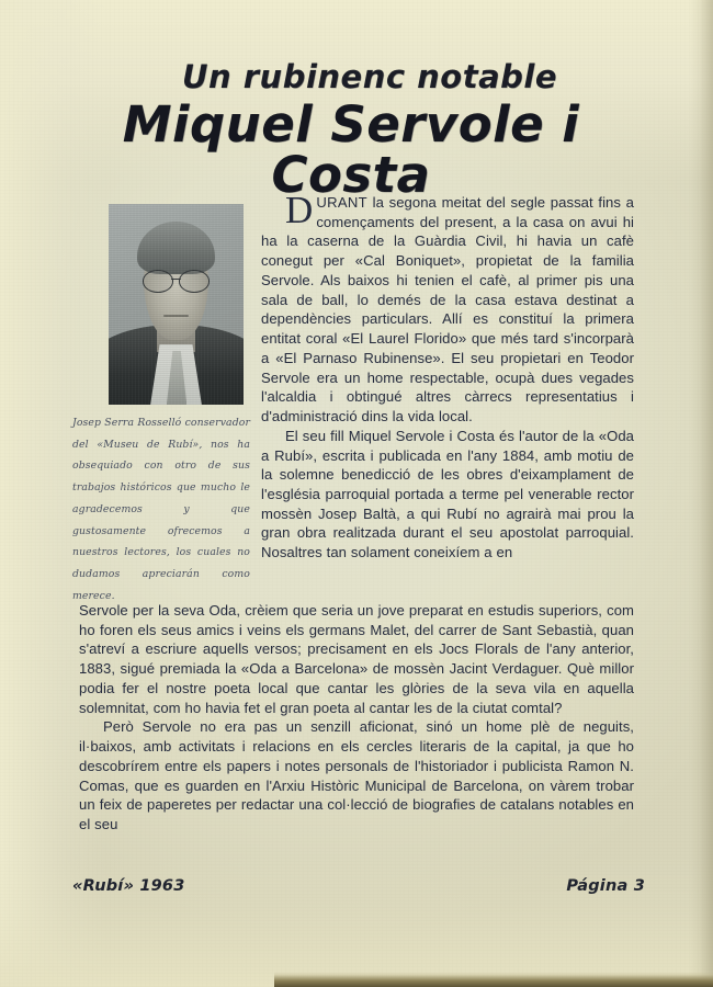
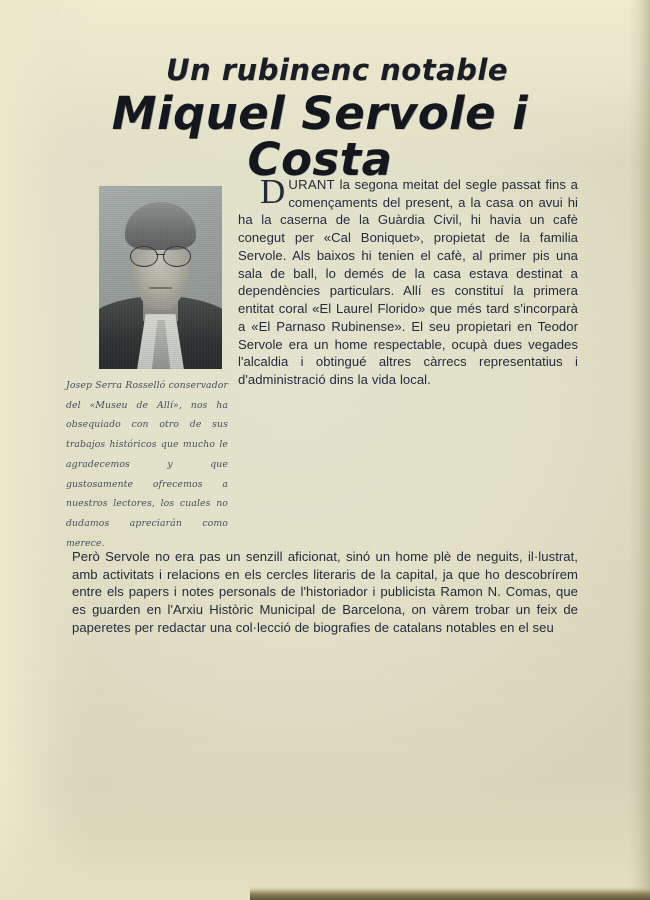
  Un rubinenc notable
  Miquel Servole i Costa
- Josep Serra Rosselló conservador del «Museu de Rubí», nos ha obsequiado con otro de sus trabajos históricos que mucho le agradecemos y que gustosamente ofrecemos a nuestros lectores, los cuales no dudamos apreciarán como merece.
+ Josep Serra Rosselló conservador del «Museu de Allí», nos ha obsequiado con otro de sus trabajos históricos que mucho le agradecemos y que gustosamente ofrecemos a nuestros lectores, los cuales no dudamos apreciarán como merece.
  D
  URANT la segona meitat del segle passat fins a començaments del present, a la casa on avui hi ha la caserna de la Guàrdia Civil, hi havia un cafè conegut per «Cal Boniquet», propietat de la familia Servole. Als baixos hi tenien el cafè, al primer pis una sala de ball, lo demés de la casa estava destinat a dependències particulars. Allí es constituí la primera entitat coral «El Laurel Florido» que més tard s'incorparà a «El Parnaso Rubinense». El seu propietari en Teodor Servole era un home respectable, ocupà dues vegades l'alcaldia i obtingué altres càrrecs representatius i d'administració dins la vida local.
- El seu fill Miquel Servole i Costa és l'autor de la «Oda a Rubí», escrita i publicada en l'any 1884, amb motiu de la solemne benedicció de les obres d'eixamplament de l'església parroquial portada a terme pel venerable rector mossèn Josep Baltà, a qui Rubí no agrairà mai prou la gran obra realitzada durant el seu apostolat parroquial. Nosaltres tan solament coneixíem a en
- Servole per la seva Oda, crèiem que seria un jove preparat en estudis superiors, com ho foren els seus amics i veins els germans Malet, del carrer de Sant Sebastià, quan s'atreví a escriure aquells versos; precisament en els Jocs Florals de l'any anterior, 1883, sigué premiada la «Oda a Barcelona» de mossèn Jacint Verdaguer. Què millor podia fer el nostre poeta local que cantar les glòries de la seva vila en aquella solemnitat, com ho havia fet el gran poeta al cantar les de la ciutat comtal?
- Però Servole no era pas un senzill aficionat, sinó un home plè de neguits, il·baixos, amb activitats i relacions en els cercles literaris de la capital, ja que ho descobrírem entre els papers i notes personals de l'historiador i publicista Ramon N. Comas, que es guarden en l'Arxiu Històric Municipal de Barcelona, on vàrem trobar un feix de paperetes per redactar una col·lecció de biografies de catalans notables en el seu
+ Però Servole no era pas un senzill aficionat, sinó un home plè de neguits, il·lustrat, amb activitats i relacions en els cercles literaris de la capital, ja que ho descobrírem entre els papers i notes personals de l'historiador i publicista Ramon N. Comas, que es guarden en l'Arxiu Històric Municipal de Barcelona, on vàrem trobar un feix de paperetes per redactar una col·lecció de biografies de catalans notables en el seu
- «Rubí» 1963
- Página 3
